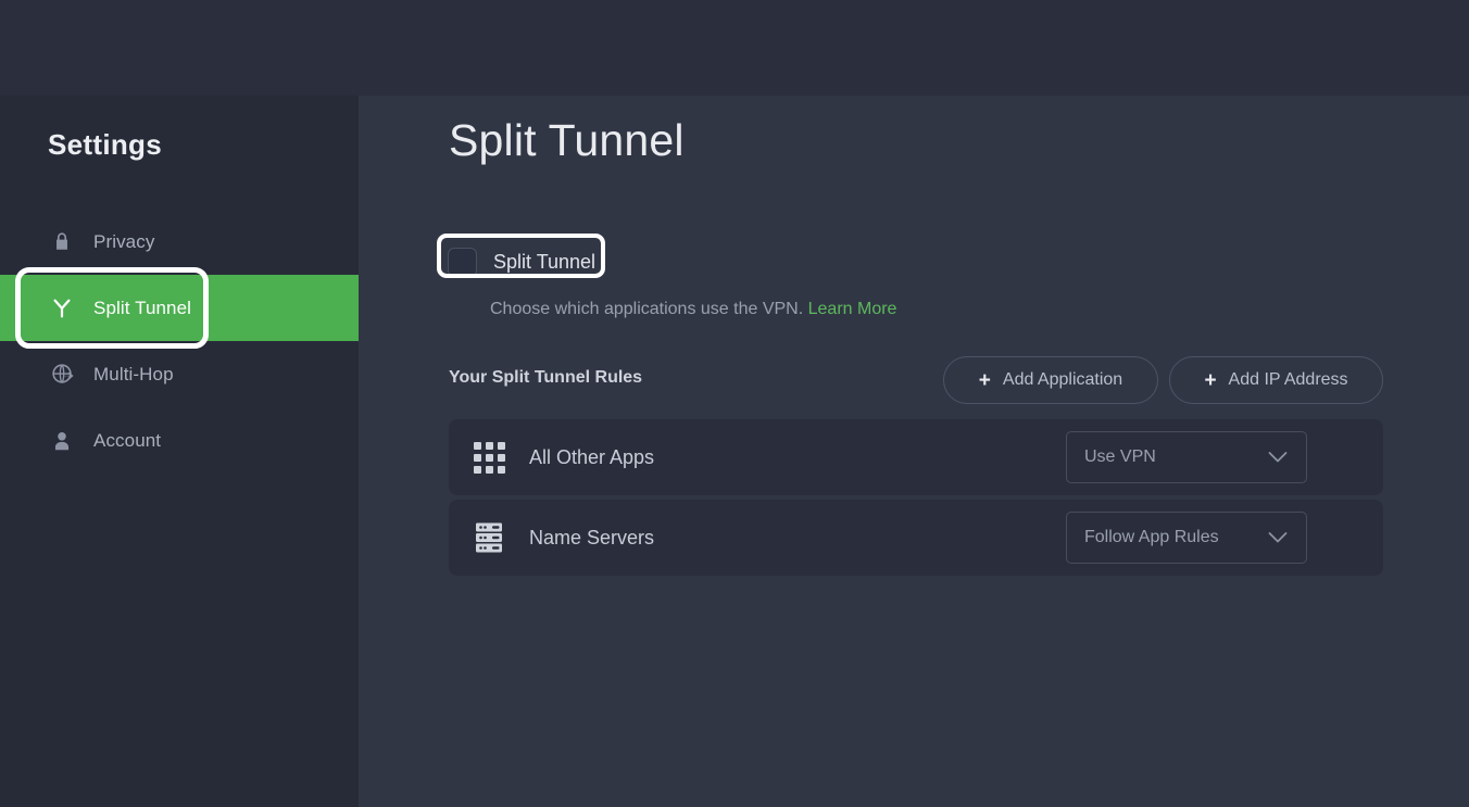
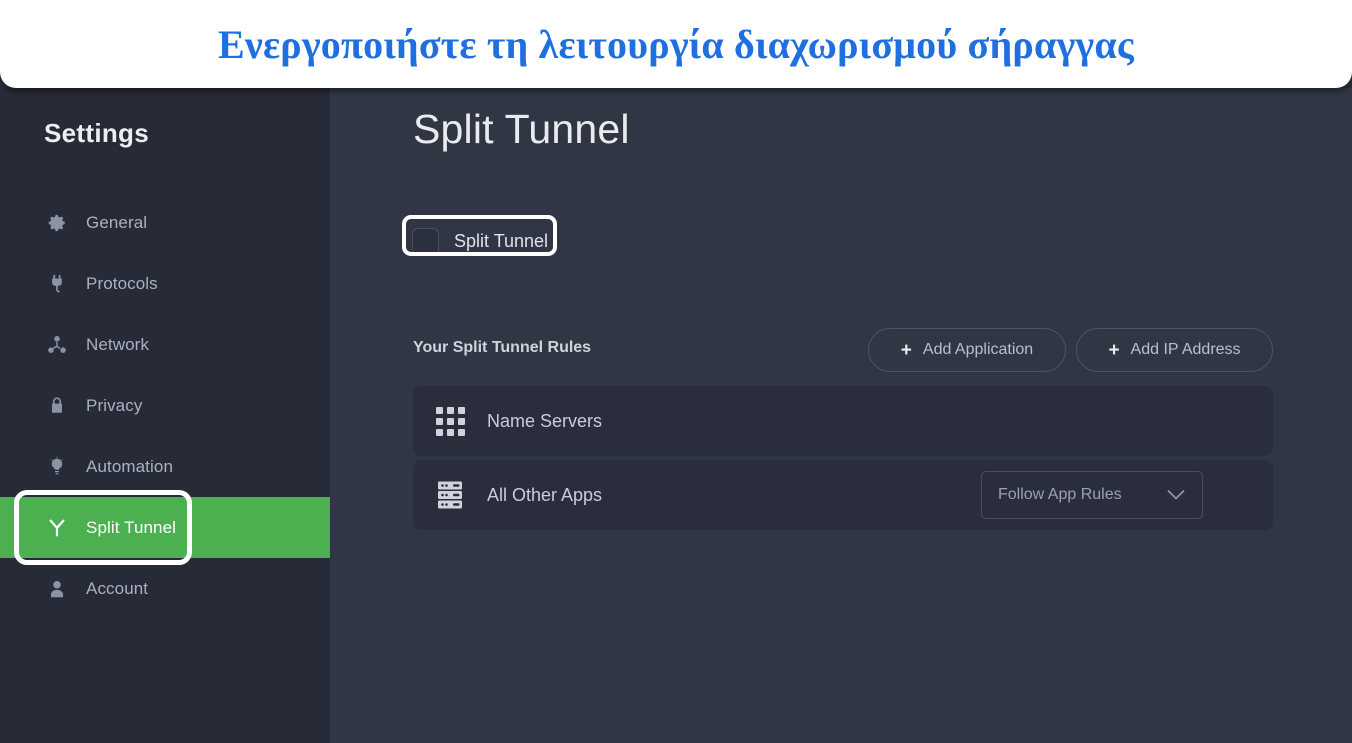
+ Ενεργοποιήστε τη λειτουργία διαχωρισμού σήραγγας
  Settings
+ General
+ Protocols
+ Network
  Privacy
+ Automation
  Split Tunnel
- Multi-Hop
  Account
  Split Tunnel
  Split Tunnel
- Choose which applications use the VPN. Learn More
  Your Split Tunnel Rules
  +
  Add Application
  +
  Add IP Address
- All Other Apps
+ Name Servers
- Use VPN
- Name Servers
+ All Other Apps
  Follow App Rules
